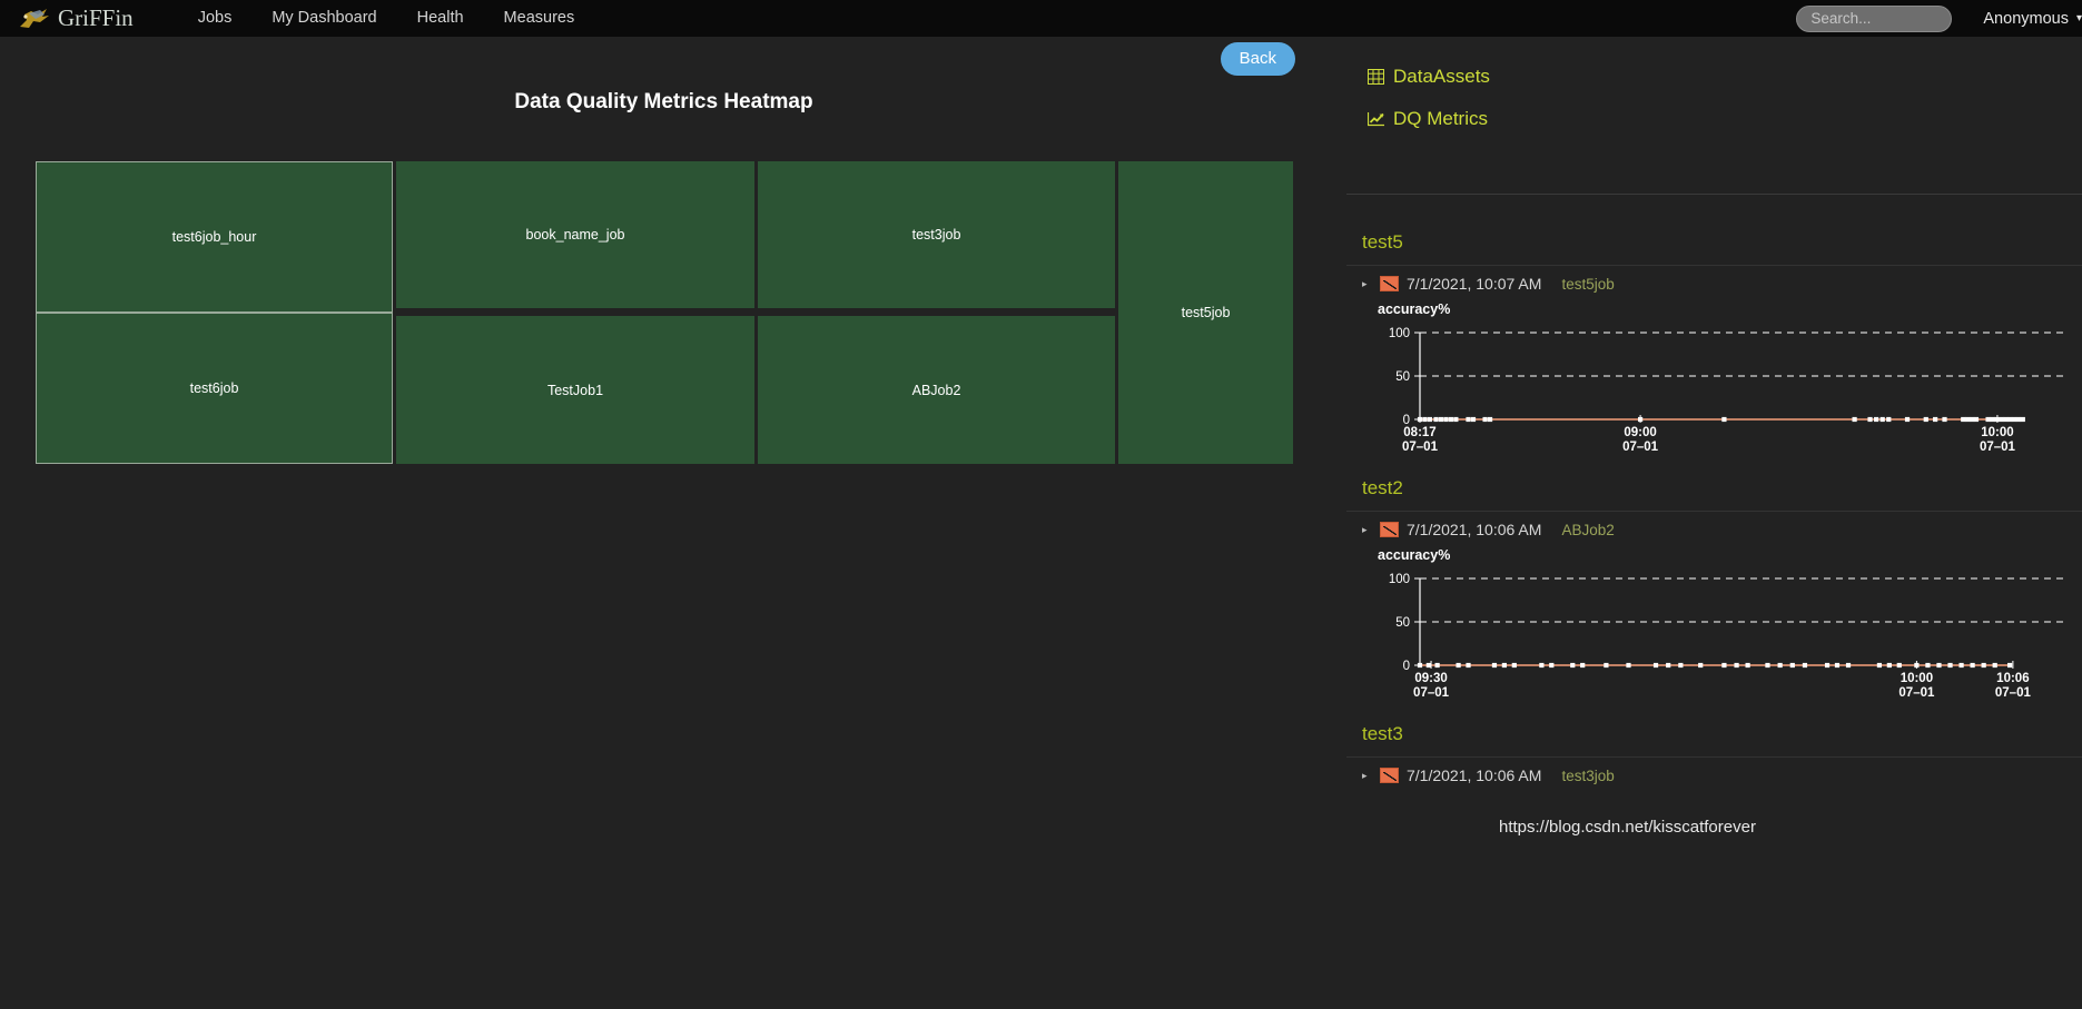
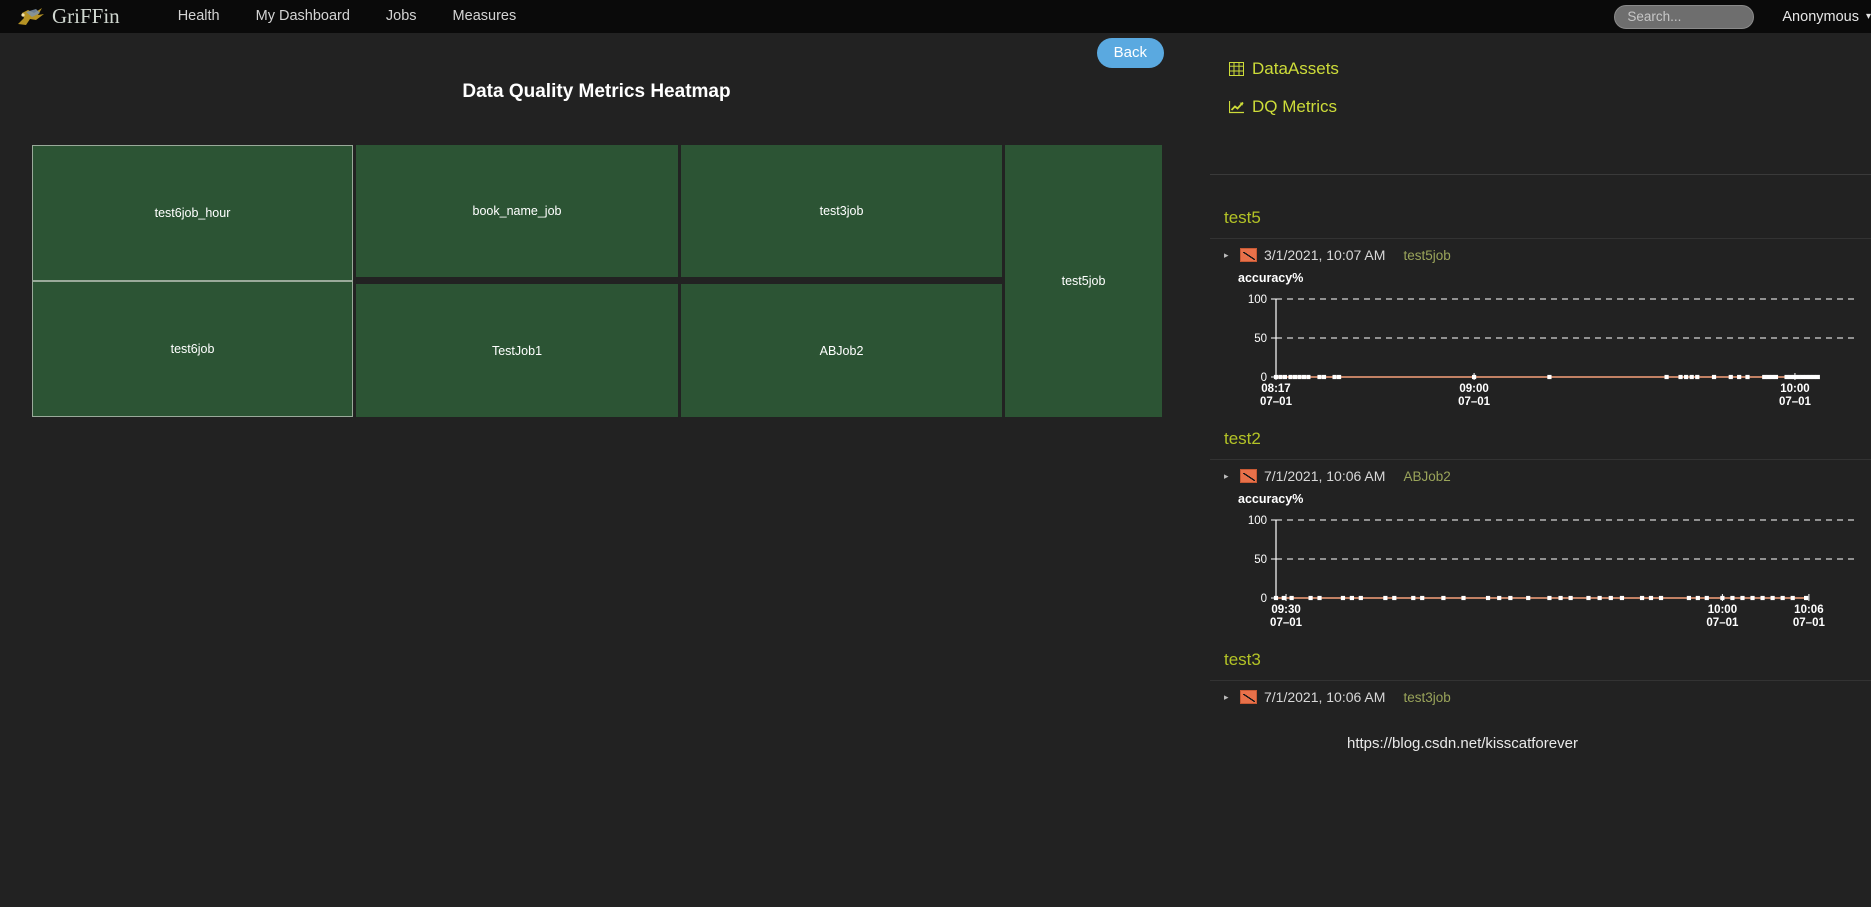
  GriFFin
- Jobs
+ Health
  My Dashboard
- Health
+ Jobs
  Measures
  Search...
  Anonymous
  ▾
  Back
  Data Quality Metrics Heatmap
  test6job_hour
  test6job
  book_name_job
  TestJob1
  test3job
  ABJob2
  test5job
  DataAssets
  DQ Metrics
  test5
  ▸
- 7/1/2021, 10:07 AM
+ 3/1/2021, 10:07 AM
  test5job
  accuracy%
  0
  50
  100
  08:17
  07–01
  09:00
  07–01
  10:00
  07–01
  test2
  ▸
  7/1/2021, 10:06 AM
  ABJob2
  accuracy%
  0
  50
  100
  09:30
  07–01
  10:00
  07–01
  10:06
  07–01
  test3
  ▸
  7/1/2021, 10:06 AM
  test3job
  https://blog.csdn.net/kisscatforever
